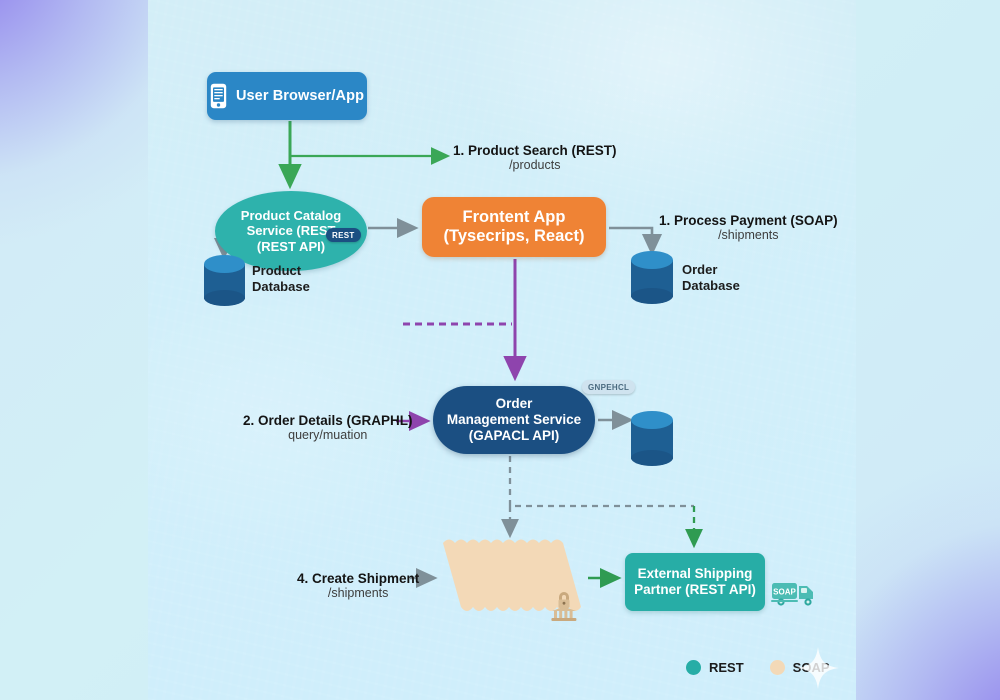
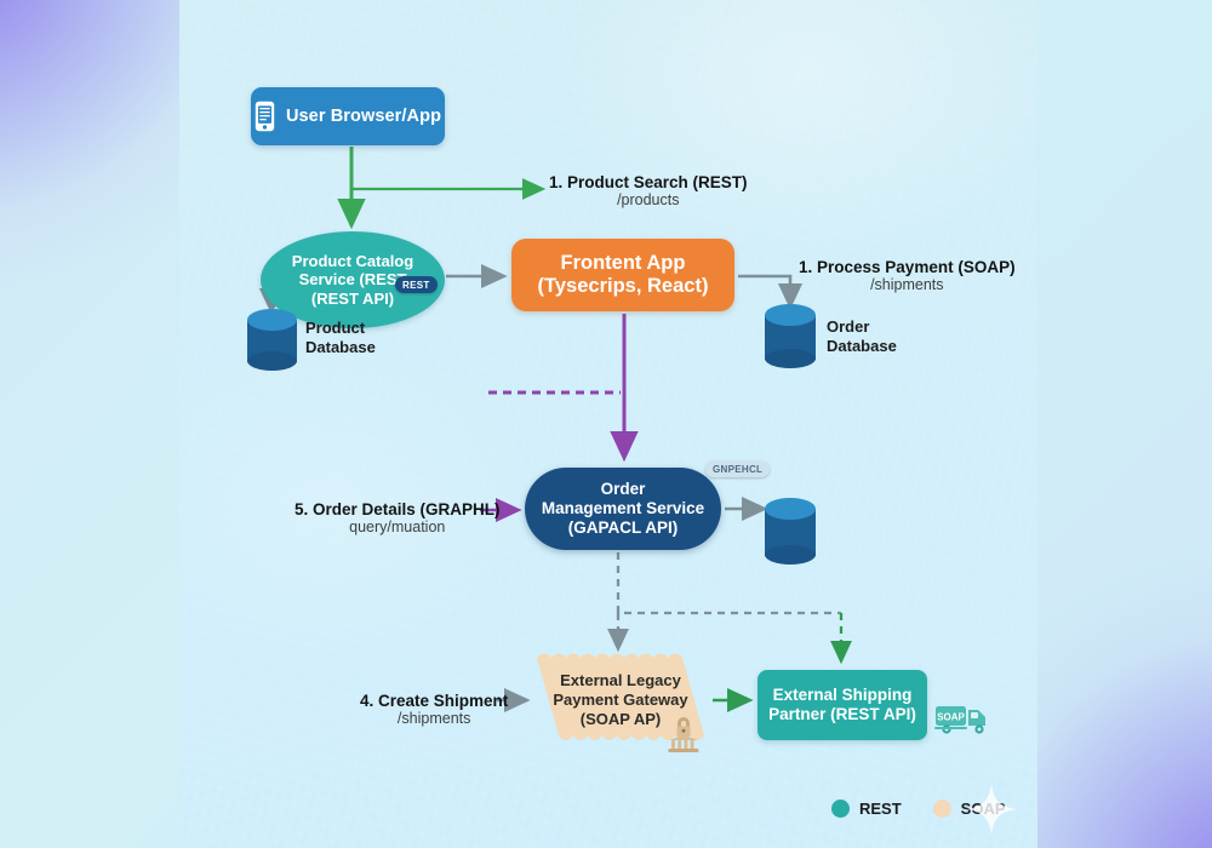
  User Browser/App
  Product Catalog
  Service (RES
  (REST API)
  REST
  Frontent App
  (Tysecrips, React)
  Order
  Management Service
  (GAPACL API)
  GNPEHCL
+ External Legacy
+ Payment Gateway
+ (SOAP AP)
  External Shipping
  Partner (REST API)
  SOAP
  Product
  Database
  Order
  Database
  1. Product Search (REST)
  /products
- 2. Order Details (GRAPHL)
+ 5. Order Details (GRAPHL)
  query/muation
  1. Process Payment (SOAP)
  /shipments
  4. Create Shipment
  /shipments
  REST
  SOAP
